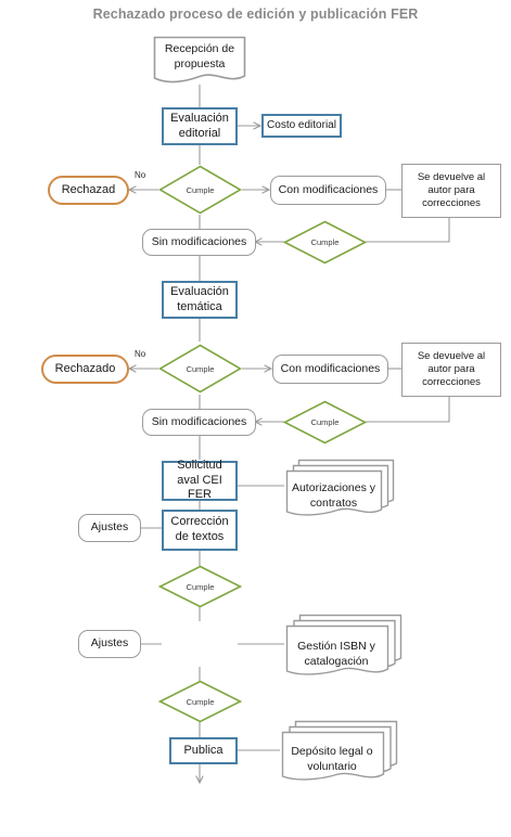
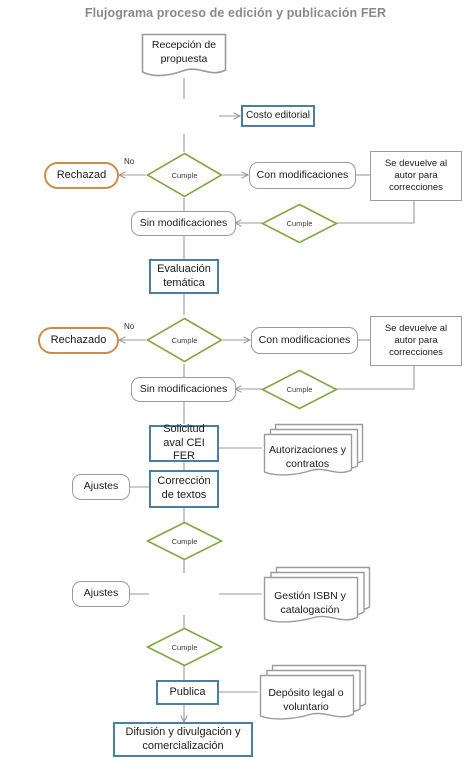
- Rechazado proceso de edición y publicación FER
+ Flujograma proceso de edición y publicación FER
  Recepción de propuesta
- Evaluación editorial
  Costo editorial
  Cumple
  No
  Rechazad
  Con modificaciones
  Se devuelve al autor para correcciones
  Cumple
  Sin modificaciones
  Evaluación temática
  Cumple
  No
  Rechazado
  Con modificaciones
  Se devuelve al autor para correcciones
  Cumple
  Sin modificaciones
  Solicitud aval CEI FER
  Autorizaciones y contratos
  Ajustes
  Corrección de textos
  Cumple
  Ajustes
  Gestión ISBN y catalogación
  Cumple
  Publica
  Depósito legal o voluntario
+ Difusión y divulgación y comercialización
